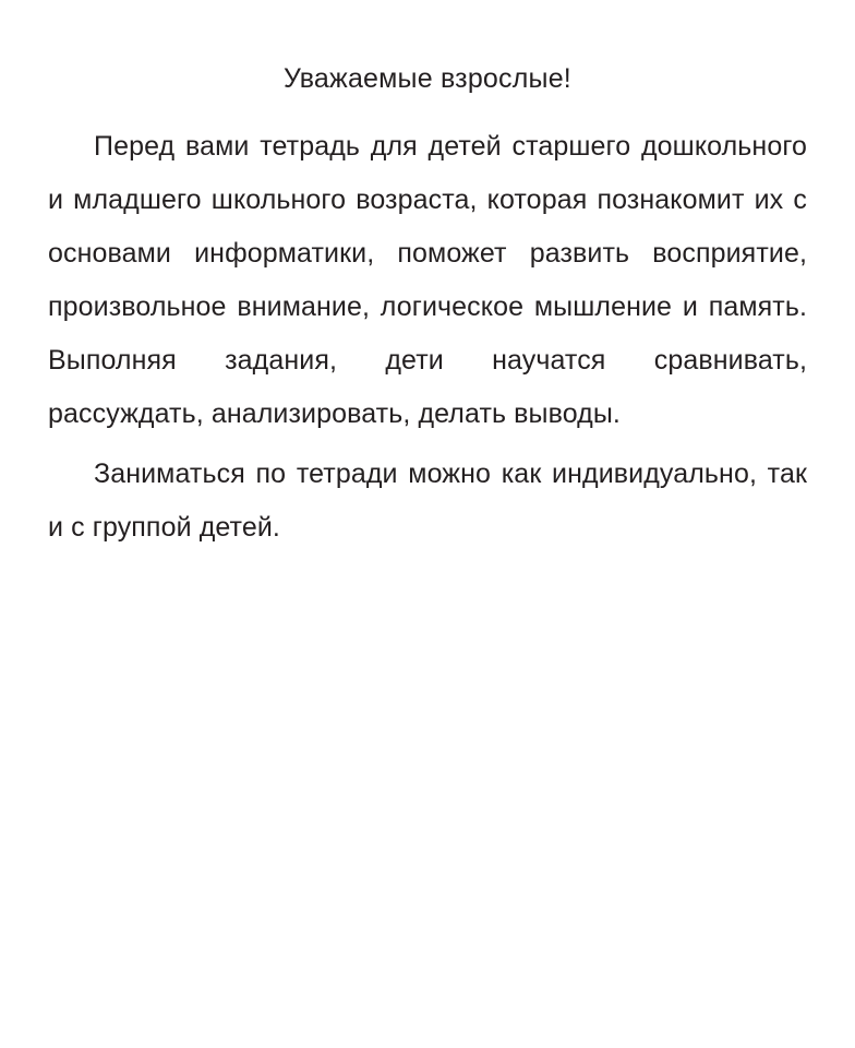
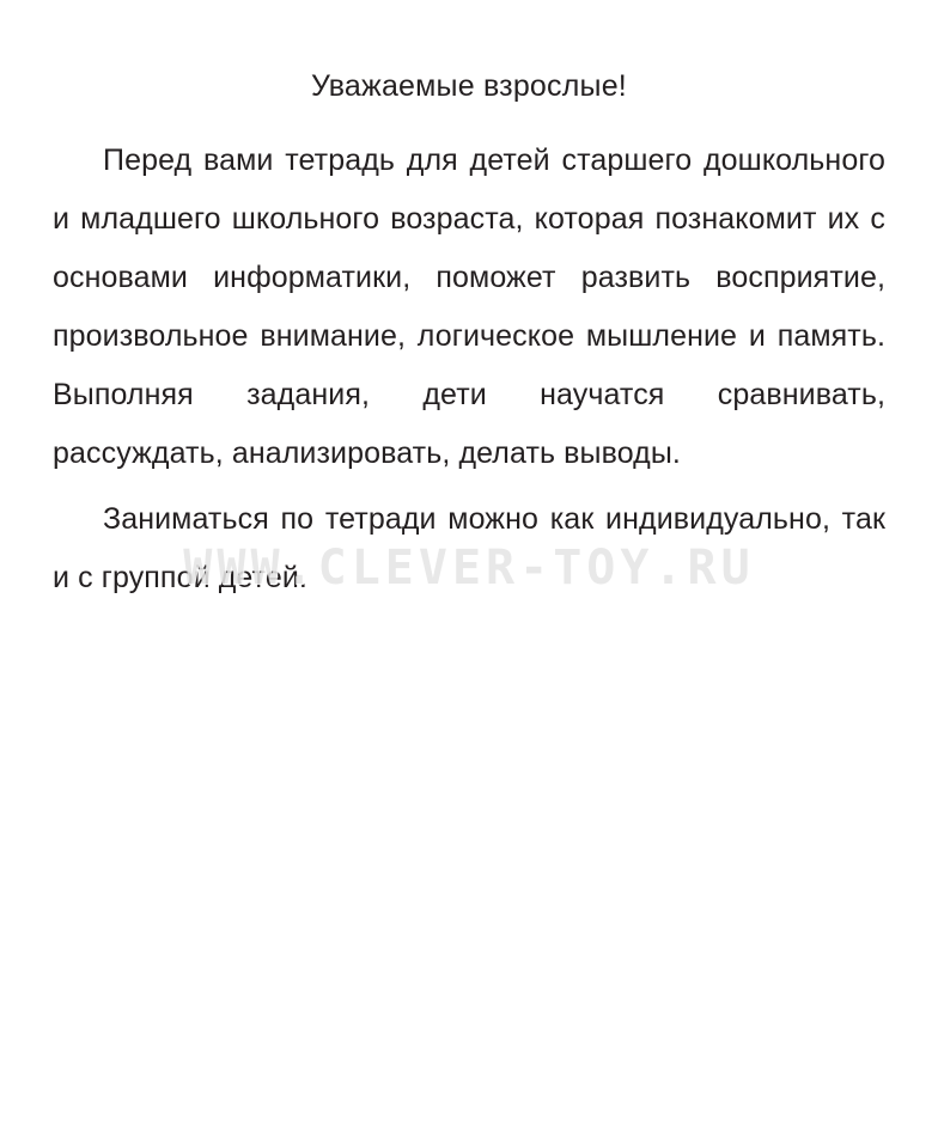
  Уважаемые взрослые!
  Перед вами тетрадь для детей старшего дошкольного и младшего школьного возраста, которая познакомит их с основами информатики, поможет развить восприятие, произвольное внимание, логическое мышление и память. Выполняя задания, дети научатся сравнивать, рассуждать, анализировать, делать выводы.
  Заниматься по тетради можно как индивидуально, так и с группой детей.
+ WWW.CLEVER-TOY.RU
